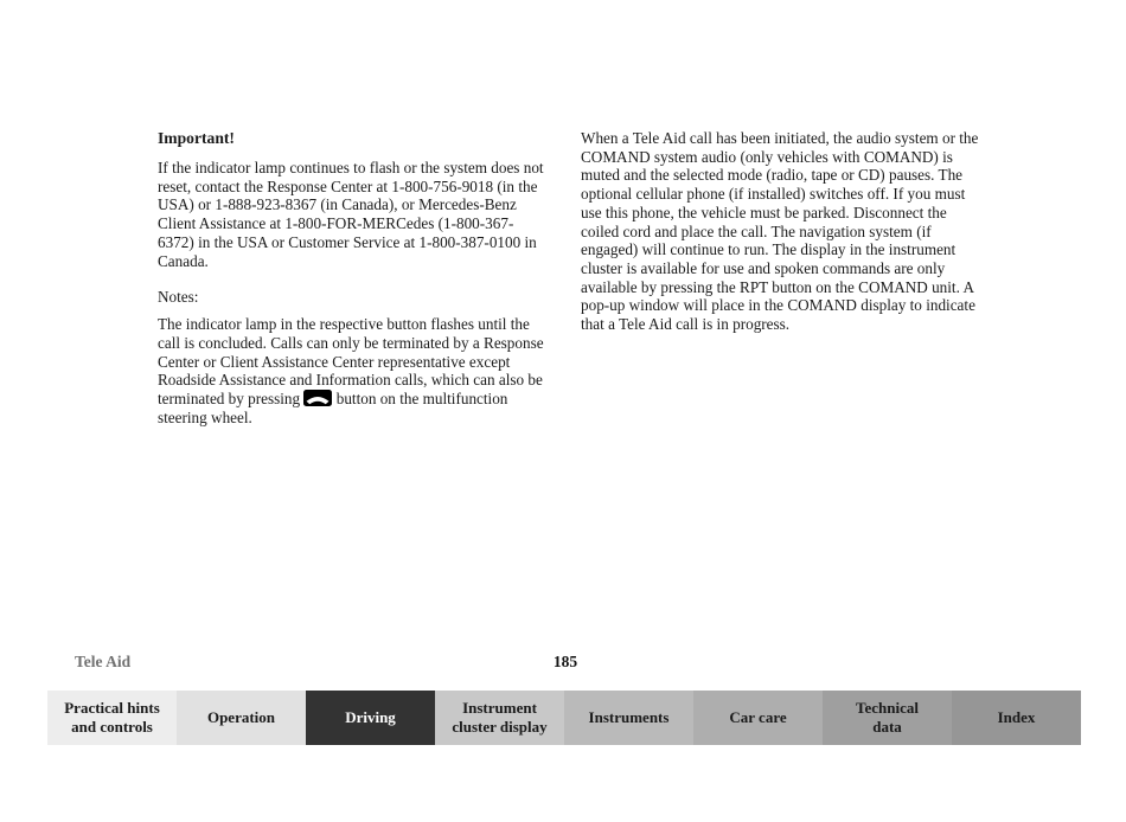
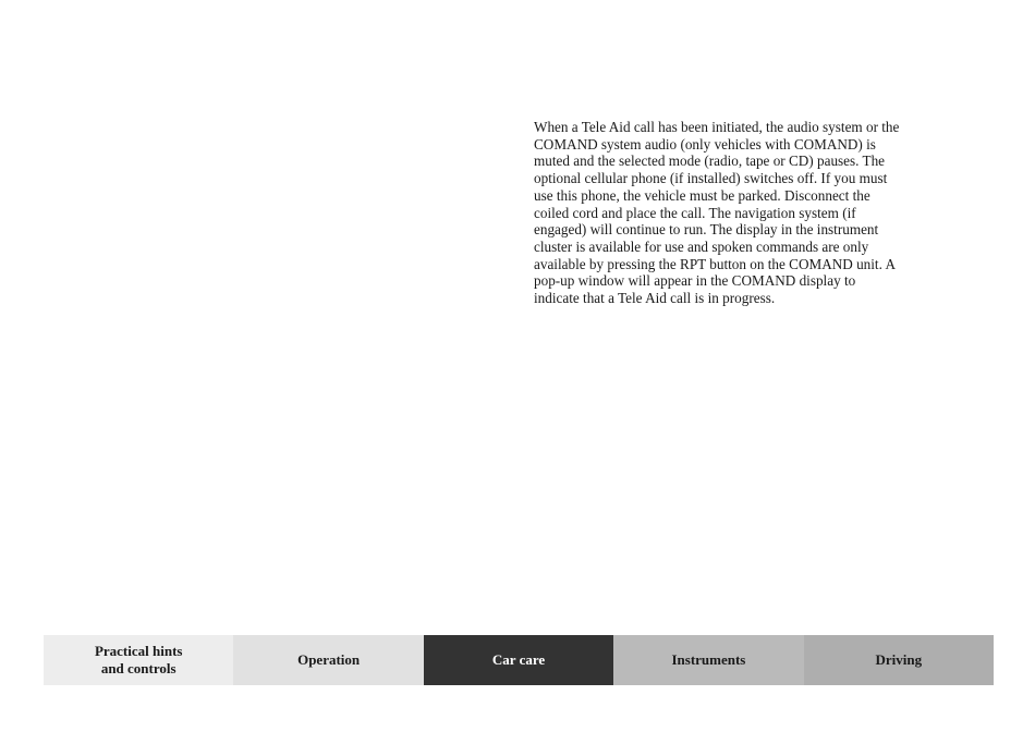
- Important!
- If the indicator lamp continues to flash or the system does not reset, contact the Response Center at 1-800-756-9018 (in the USA) or 1-888-923-8367 (in Canada), or Mercedes-Benz Client Assistance at 1-800-FOR-MERCedes (1-800-367-6372) in the USA or Customer Service at 1-800-387-0100 in Canada.
- Notes:
- The indicator lamp in the respective button flashes until the call is concluded. Calls can only be terminated by a Response Center or Client Assistance Center representative except Roadside Assistance and Information calls, which can also be terminated by pressing button on the multifunction steering wheel.
- When a Tele Aid call has been initiated, the audio system or the COMAND system audio (only vehicles with COMAND) is muted and the selected mode (radio, tape or CD) pauses. The optional cellular phone (if installed) switches off. If you must use this phone, the vehicle must be parked. Disconnect the coiled cord and place the call. The navigation system (if engaged) will continue to run. The display in the instrument cluster is available for use and spoken commands are only available by pressing the RPT button on the COMAND unit. A pop-up window will place in the COMAND display to indicate that a Tele Aid call is in progress.
+ When a Tele Aid call has been initiated, the audio system or the COMAND system audio (only vehicles with COMAND) is muted and the selected mode (radio, tape or CD) pauses. The optional cellular phone (if installed) switches off. If you must use this phone, the vehicle must be parked. Disconnect the coiled cord and place the call. The navigation system (if engaged) will continue to run. The display in the instrument cluster is available for use and spoken commands are only available by pressing the RPT button on the COMAND unit. A pop-up window will appear in the COMAND display to indicate that a Tele Aid call is in progress.
- Tele Aid
- 185
  Practical hints
  and controls
  Operation
- Driving
+ Car care
- Instrument
- cluster display
  Instruments
- Car care
+ Driving
- Technical
- data
- Index
